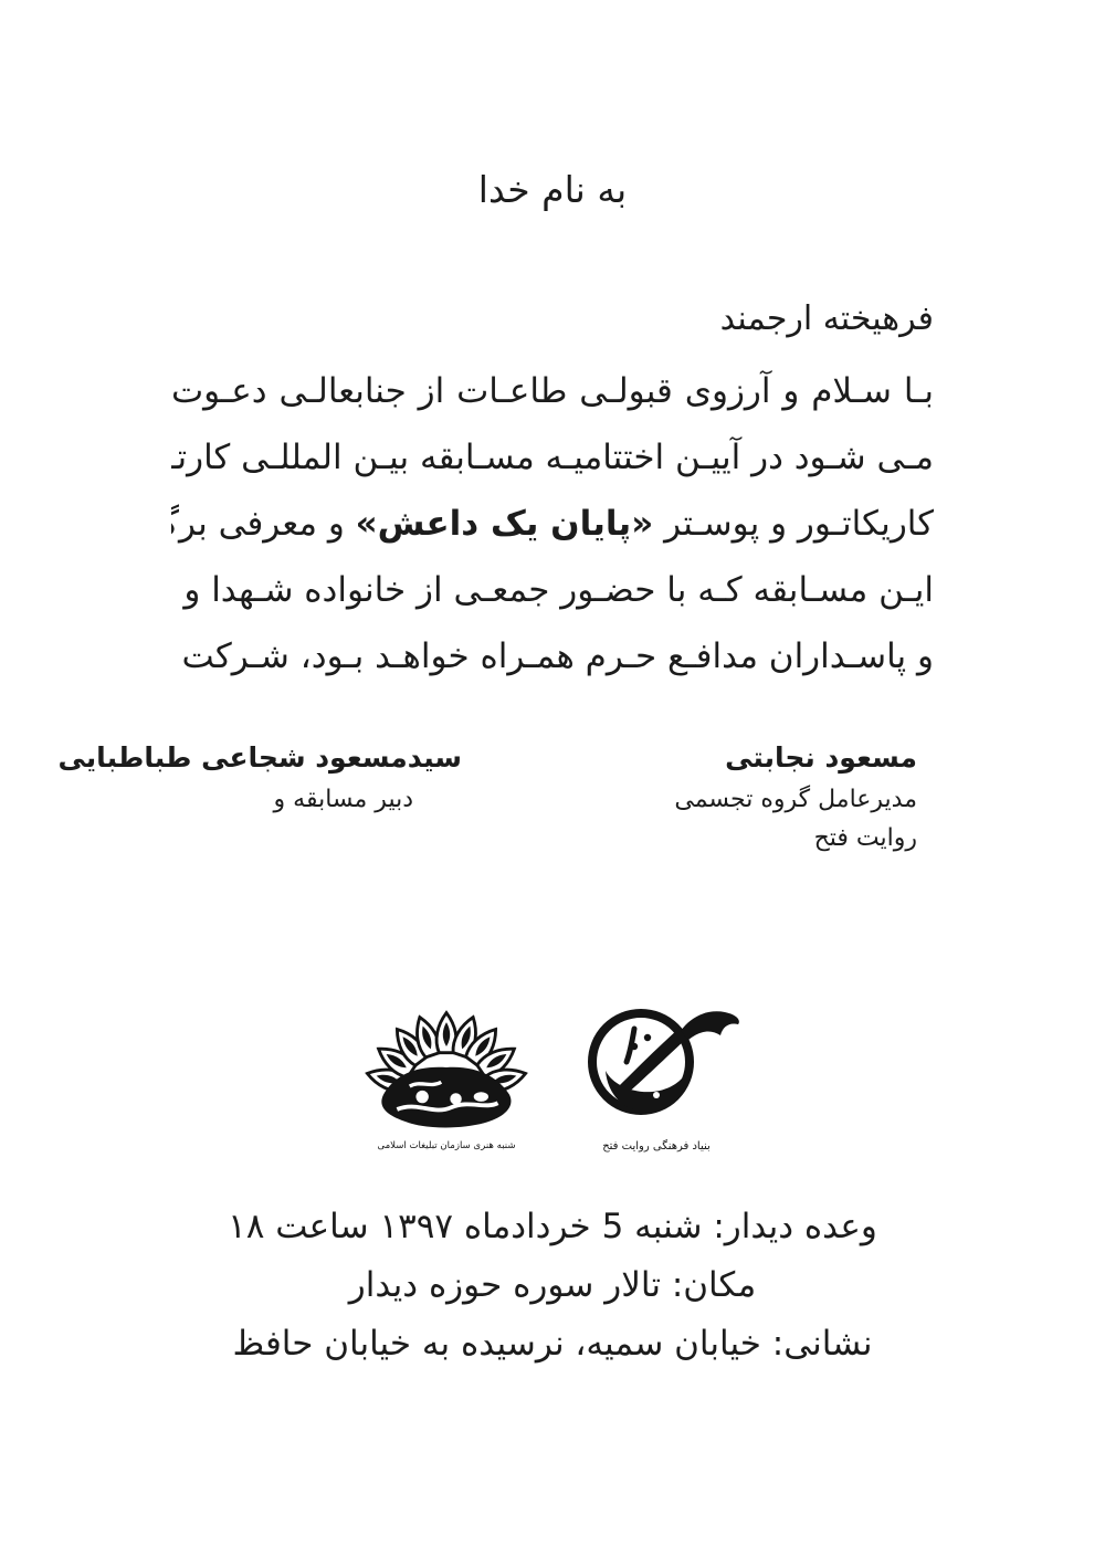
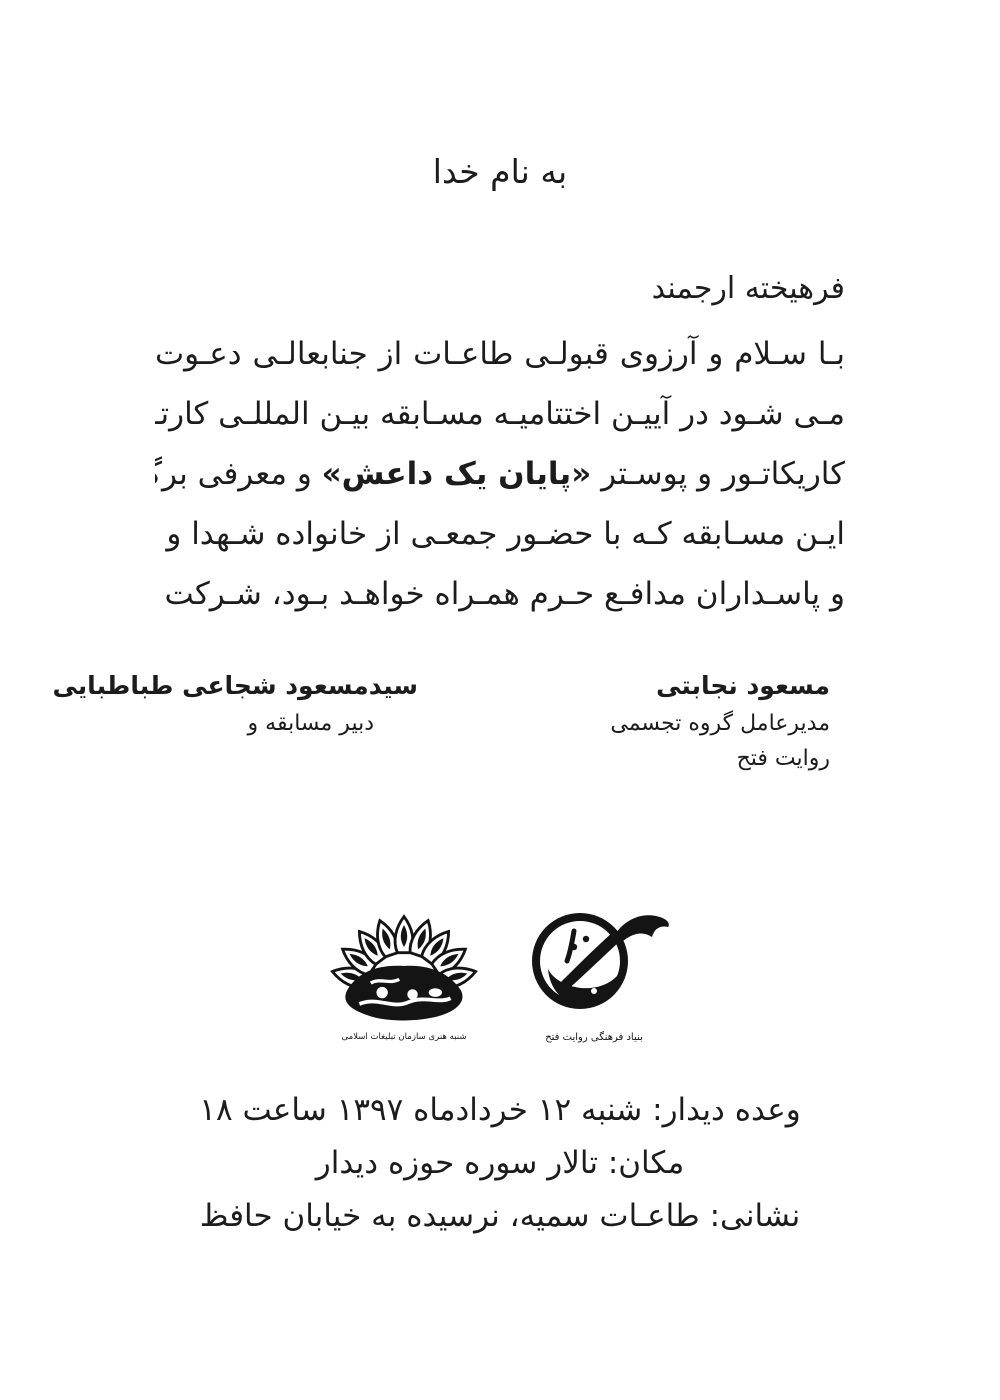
  به نام خدا
  فرهیخته ارجمند
  بـا سـلام و آرزوی قبولـی طاعـات از جنابعالـی دعـوت
  مـی شـود در آییـن اختتامیـه مسـابقه بیـن المللـی کارتـ
  کاریکاتـور و پوسـتر «پایان یک داعش» و معرفی برگ
  ایـن مسـابقه کـه با حضـور جمعـی از خانواده شـهدا و
  و پاسـداران مدافـع حـرم همـراه خواهـد بـود، شـرکت
  مسعود نجابتی
  مدیرعامل گروه تجسمی
  روایت فتح
  سیدمسعود شجاعی طباطبایی
  دبیر مسابقه و
  شنبه هنری سازمان تبلیغات اسلامی
  بنیاد فرهنگی روایت فتح
- وعده دیدار: شنبه 5 خردادماه ۱۳۹۷ ساعت ۱۸
+ وعده دیدار: شنبه ۱۲ خردادماه ۱۳۹۷ ساعت ۱۸
  مکان: تالار سوره حوزه دیدار
- نشانی: خیابان سمیه، نرسیده به خیابان حافظ
+ نشانی: طاعـات سمیه، نرسیده به خیابان حافظ
